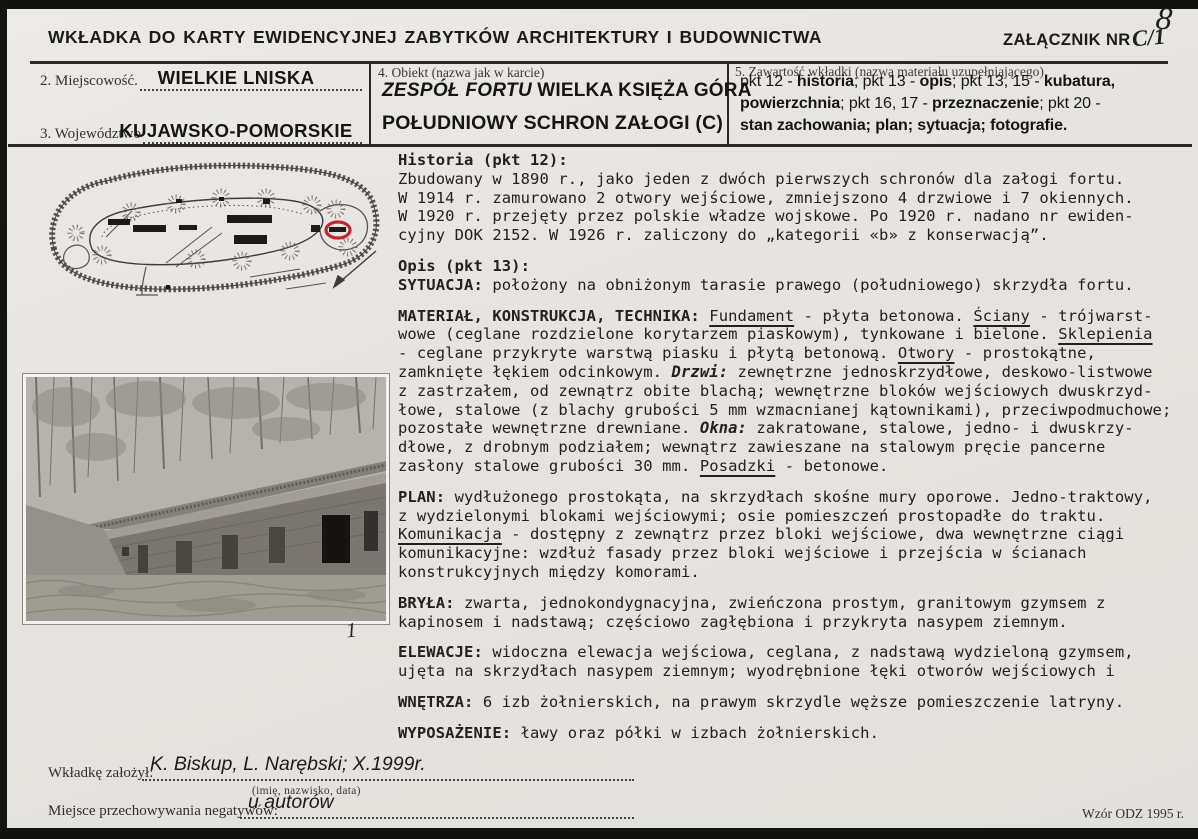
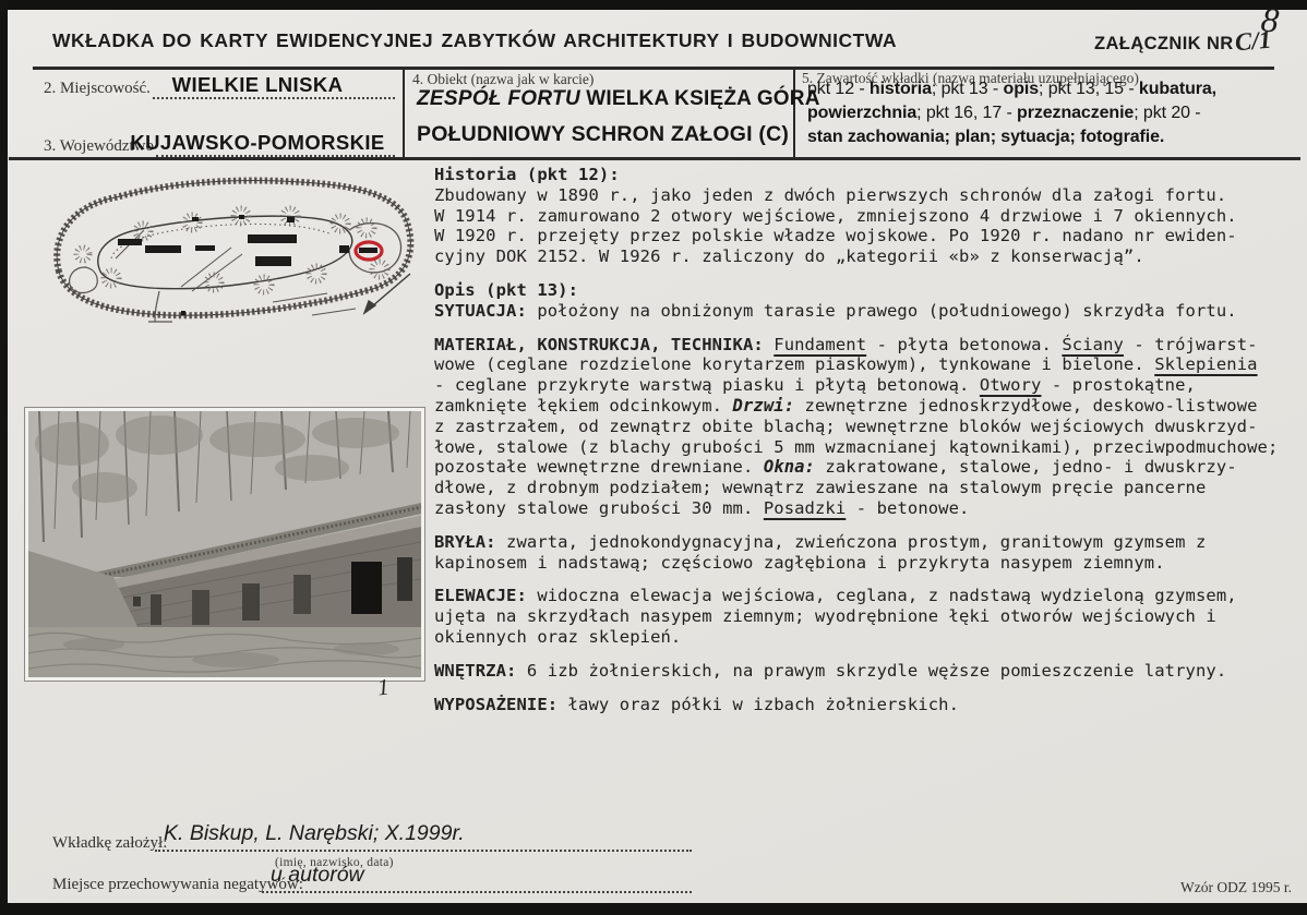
  WKŁADKA DO KARTY EWIDENCYJNEJ ZABYTKÓW ARCHITEKTURY I BUDOWNICTWA
  ZAŁĄCZNIK NR
  2. Miejscowość.
  WIELKIE LNISKA
  3. Województwo
  KUJAWSKO-POMORSKIE
  4. Obiekt (nazwa jak w karcie)
  ZESPÓŁ FORTU WIELKA KSIĘŻA GÓRA
  POŁUDNIOWY SCHRON ZAŁOGI (C)
  5. Zawartość wkładki (nazwa materiału uzupełniającego)
  pkt 12 - historia; pkt 13 - opis; pkt 13, 15 - kubatura,
  powierzchnia; pkt 16, 17 - przeznaczenie; pkt 20 -
  stan zachowania; plan; sytuacja; fotografie.
  Historia (pkt 12):
  Zbudowany w 1890 r., jako jeden z dwóch pierwszych schronów dla załogi fortu.
  W 1914 r. zamurowano 2 otwory wejściowe, zmniejszono 4 drzwiowe i 7 okiennych.
  W 1920 r. przejęty przez polskie władze wojskowe. Po 1920 r. nadano nr ewiden-
  cyjny DOK 2152. W 1926 r. zaliczony do „kategorii «b» z konserwacją”.
  Opis (pkt 13):
  SYTUACJA: położony na obniżonym tarasie prawego (południowego) skrzydła fortu.
  MATERIAŁ, KONSTRUKCJA, TECHNIKA: Fundament - płyta betonowa. Ściany - trójwarst-
  wowe (ceglane rozdzielone korytarzem piaskowym), tynkowane i bielone. Sklepienia
  - ceglane przykryte warstwą piasku i płytą betonową. Otwory - prostokątne,
  zamknięte łękiem odcinkowym. Drzwi: zewnętrzne jednoskrzydłowe, deskowo-listwowe
  z zastrzałem, od zewnątrz obite blachą; wewnętrzne bloków wejściowych dwuskrzyd-
  łowe, stalowe (z blachy grubości 5 mm wzmacnianej kątownikami), przeciwpodmuchowe;
  pozostałe wewnętrzne drewniane. Okna: zakratowane, stalowe, jedno- i dwuskrzy-
  dłowe, z drobnym podziałem; wewnątrz zawieszane na stalowym pręcie pancerne
  zasłony stalowe grubości 30 mm. Posadzki - betonowe.
- PLAN: wydłużonego prostokąta, na skrzydłach skośne mury oporowe. Jedno-traktowy,
- z wydzielonymi blokami wejściowymi; osie pomieszczeń prostopadłe do traktu.
- Komunikacja - dostępny z zewnątrz przez bloki wejściowe, dwa wewnętrzne ciągi
- komunikacyjne: wzdłuż fasady przez bloki wejściowe i przejścia w ścianach
- konstrukcyjnych między komorami.
  BRYŁA: zwarta, jednokondygnacyjna, zwieńczona prostym, granitowym gzymsem z
  kapinosem i nadstawą; częściowo zagłębiona i przykryta nasypem ziemnym.
  ELEWACJE: widoczna elewacja wejściowa, ceglana, z nadstawą wydzieloną gzymsem,
  ujęta na skrzydłach nasypem ziemnym; wyodrębnione łęki otworów wejściowych i
+ okiennych oraz sklepień.
  WNĘTRZA: 6 izb żołnierskich, na prawym skrzydle węższe pomieszczenie latryny.
  WYPOSAŻENIE: ławy oraz półki w izbach żołnierskich.
  Wkładkę założył:
  K. Biskup, L. Narębski; X.1999r.
  (imię, nazwisko, data)
  Miejsce przechowywania negatywów:
  u autorów
  Wzór ODZ 1995 r.
